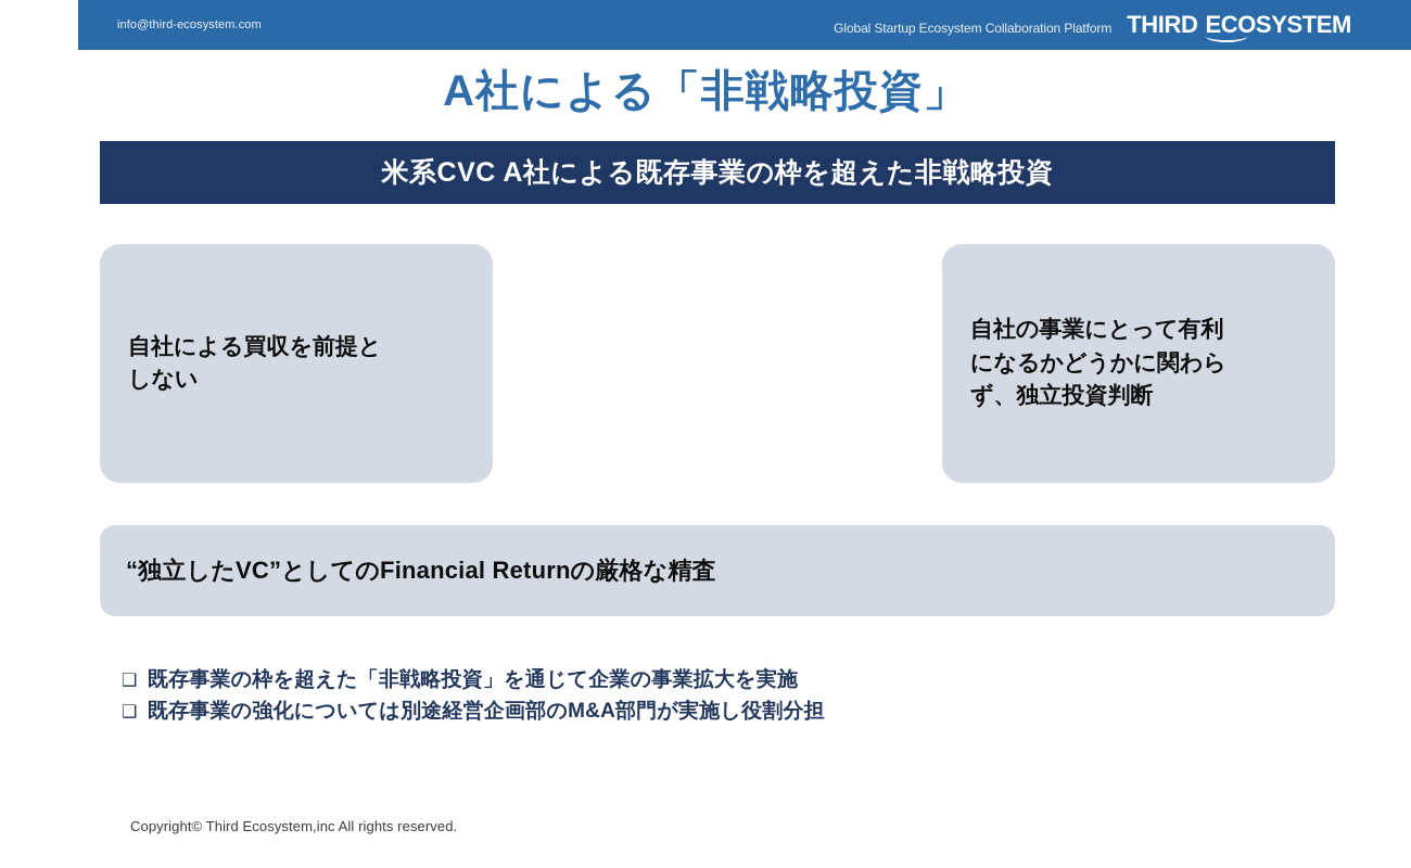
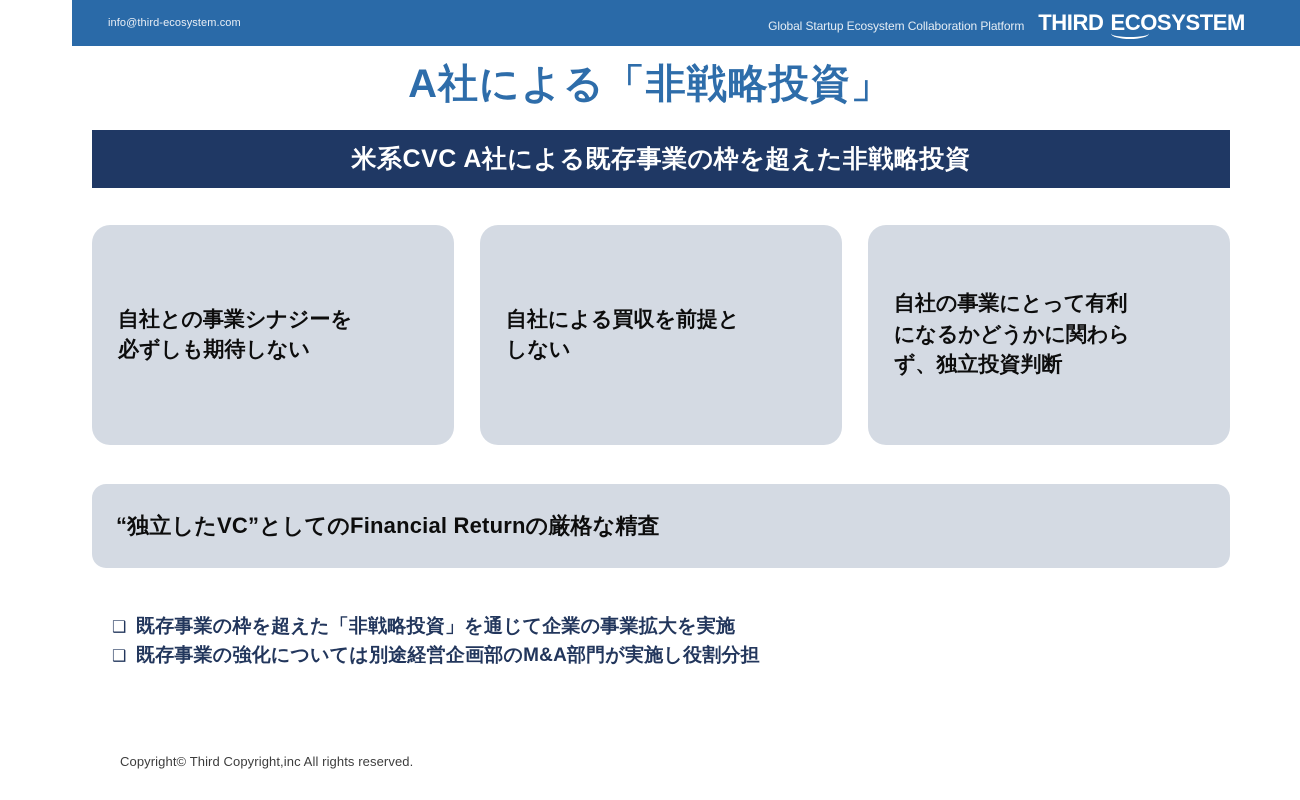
  info@third-ecosystem.com
  Global Startup Ecosystem Collaboration Platform
  THIRD
  ECOSYSTEM
  A社による「非戦略投資」
  米系CVC A社による既存事業の枠を超えた非戦略投資
+ 自社との事業シナジーを
+ 必ずしも期待しない
  自社による買収を前提と
  しない
  自社の事業にとって有利
  になるかどうかに関わら
  ず、独立投資判断
  “独立したVC”としてのFinancial Returnの厳格な精査
  ❑
  既存事業の枠を超えた「非戦略投資」を通じて企業の事業拡大を実施
  ❑
  既存事業の強化については別途経営企画部のM&A部門が実施し役割分担
- Copyright© Third Ecosystem,inc All rights reserved.
+ Copyright© Third Copyright,inc All rights reserved.
